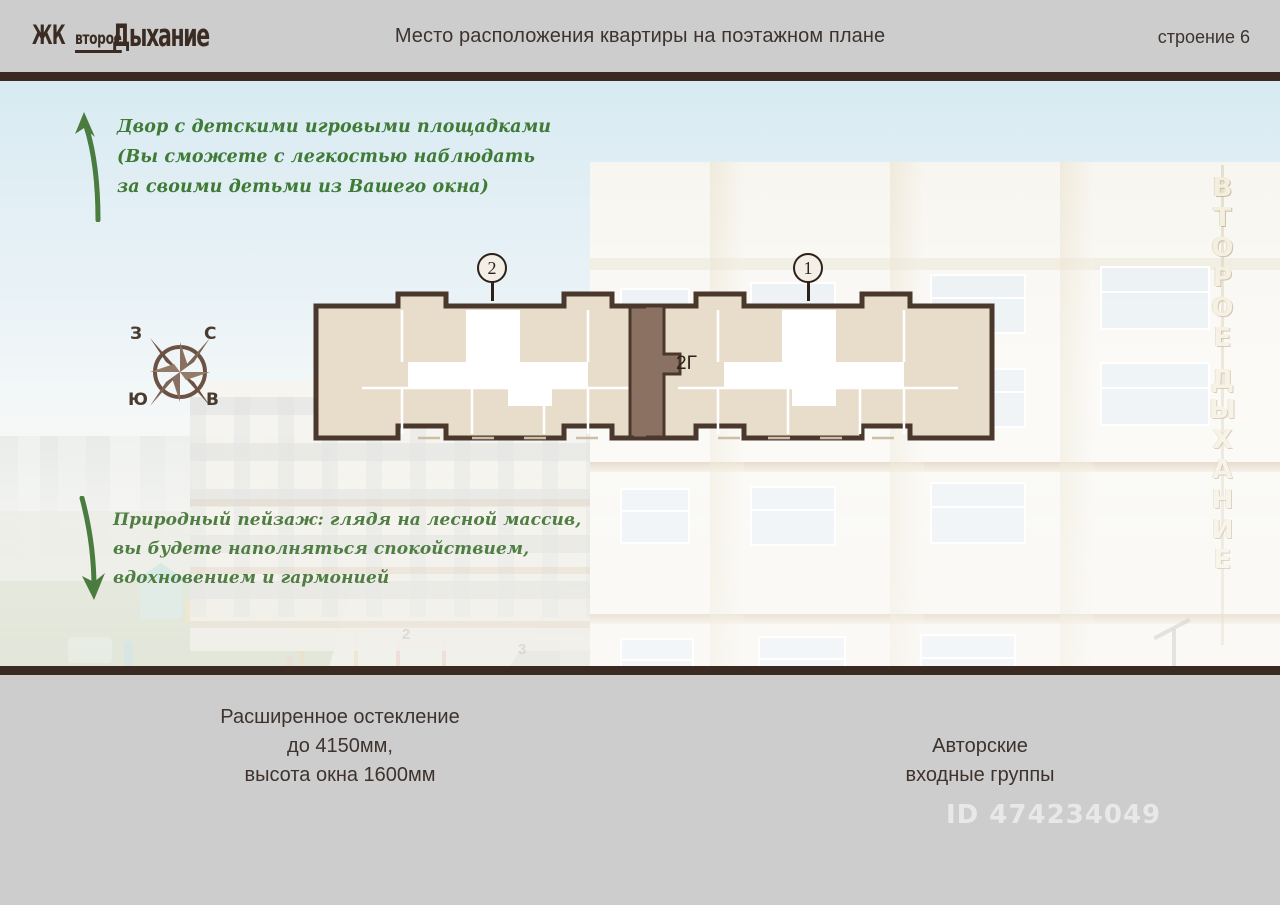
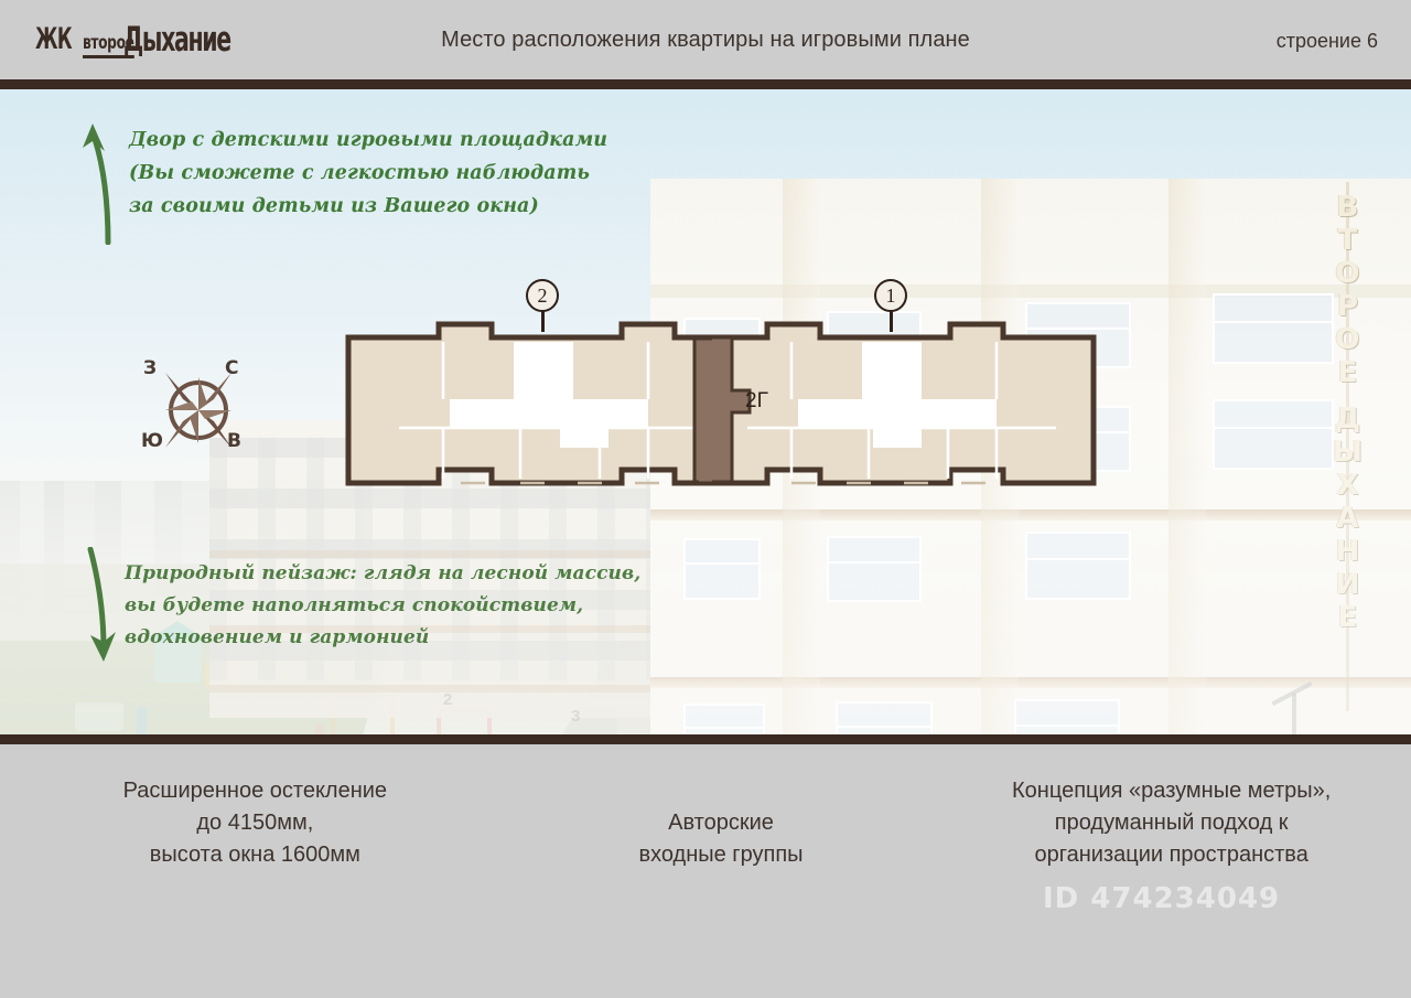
  ЖК
  второе
  Дыхание
- Место расположения квартиры на поэтажном плане
+ Место расположения квартиры на игровыми плане
  строение 6
  Двор с детскими игровыми площадками
  (Вы сможете с легкостью наблюдать
  за своими детьми из Вашего окна)
  Природный пейзаж: глядя на лесной массив,
  вы будете наполняться спокойствием,
  вдохновением и гармонией
  З
  С
  Ю
  В
  2Г
  2
  1
  Расширенное остекление
  до 4150мм,
  высота окна 1600мм
  Авторские
  входные группы
+ Концепция «разумные метры»,
+ продуманный подход к
+ организации пространства
  ID 474234049
